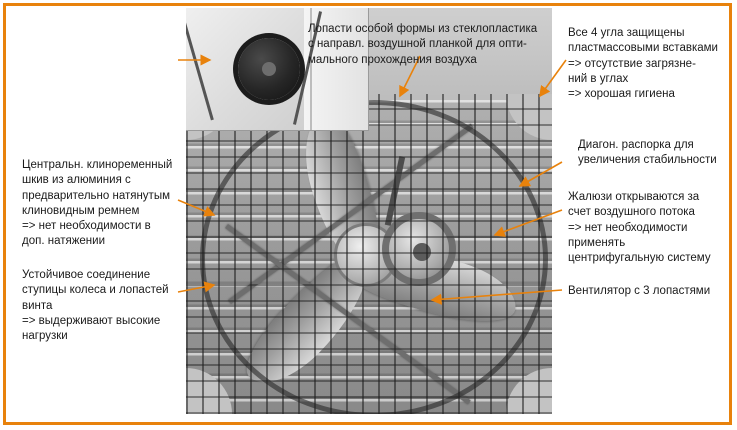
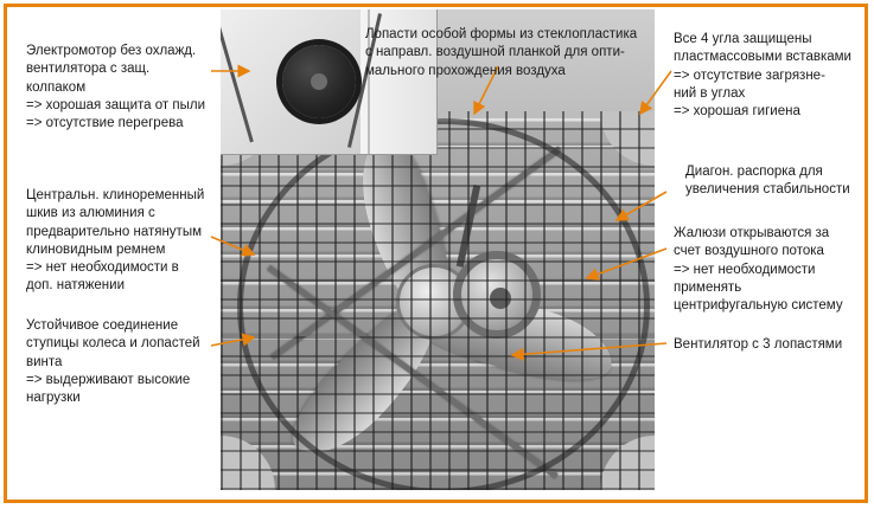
+ Электромотор без охлажд.
+ вентилятора с защ.
+ колпаком
+ => хорошая защита от пыли
+ => отсутствие перегрева
  Центральн. клиноременный
  шкив из алюминия с
  предварительно натянутым
  клиновидным ремнем
  => нет необходимости в
  доп. натяжении
  Устойчивое соединение
  ступицы колеса и лопастей
  винта
  => выдерживают высокие
  нагрузки
  Лопасти особой формы из стеклопластика
  с направл. воздушной планкой для опти-
  мального прохождения воздуха
  Все 4 угла защищены
  пластмассовыми вставками
  => отсутствие загрязне-
  ний в углах
  => хорошая гигиена
  Диагон. распорка для
  увеличения стабильности
  Жалюзи открываются за
  счет воздушного потока
  => нет необходимости
  применять
  центрифугальную систему
  Вентилятор с 3 лопастями
